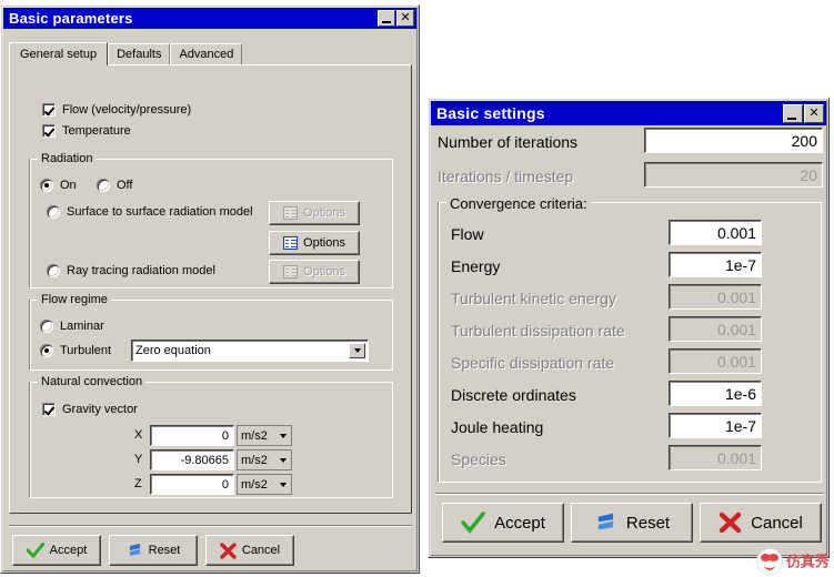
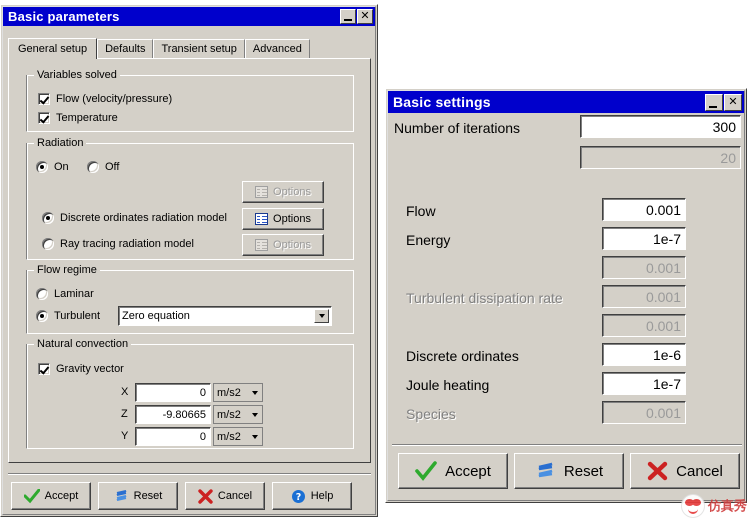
  Basic parameters
  ✕
  General setup
  Defaults
+ Transient setup
  Advanced
+ Variables solved
  Flow (velocity/pressure)
  Temperature
  Radiation
  On
  Off
- Surface to surface radiation model
  Options
+ Discrete ordinates radiation model
  Options
  Ray tracing radiation model
  Options
  Flow regime
  Laminar
  Turbulent
  Zero equation
  Natural convection
  Gravity vector
  X
  0
  m/s2
- Y
+ Z
  -9.80665
  m/s2
- Z
+ Y
  0
  m/s2
  Accept
  Reset
  Cancel
+ ?
+ Help
  Basic settings
  ✕
  Number of iterations
- 200
+ 300
- Iterations / timestep
  20
- Convergence criteria:
  Flow
  0.001
  Energy
  1e-7
- Turbulent kinetic energy
  0.001
  Turbulent dissipation rate
  0.001
- Specific dissipation rate
  0.001
  Discrete ordinates
  1e-6
  Joule heating
  1e-7
  Species
  0.001
  Accept
  Reset
  Cancel
  仿真秀
